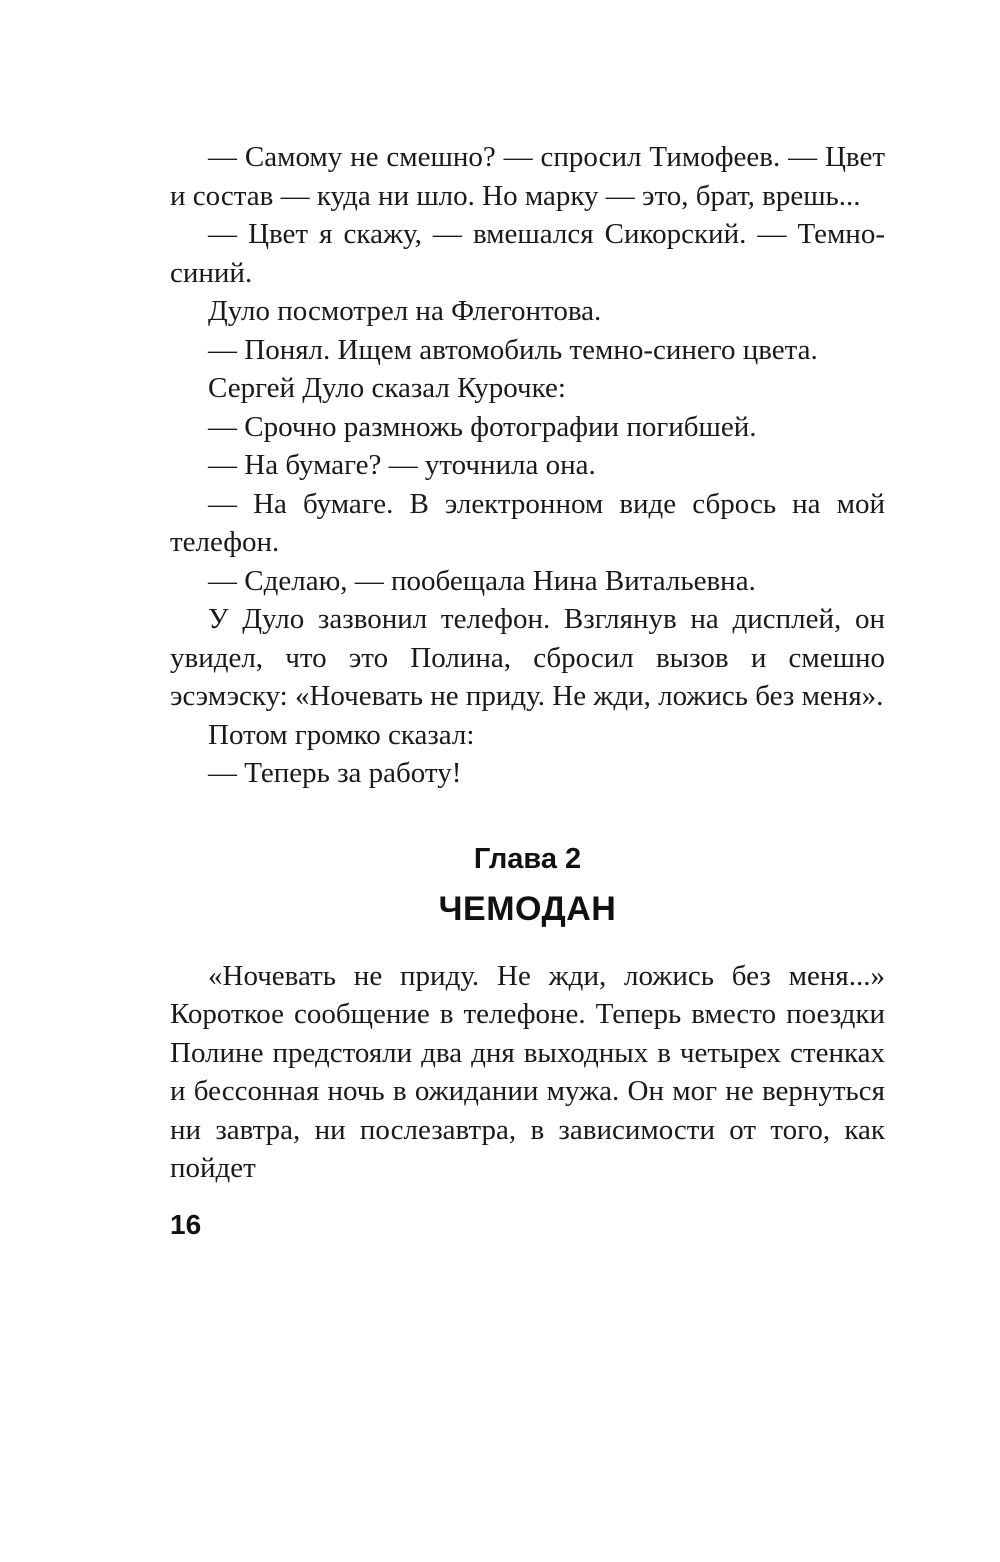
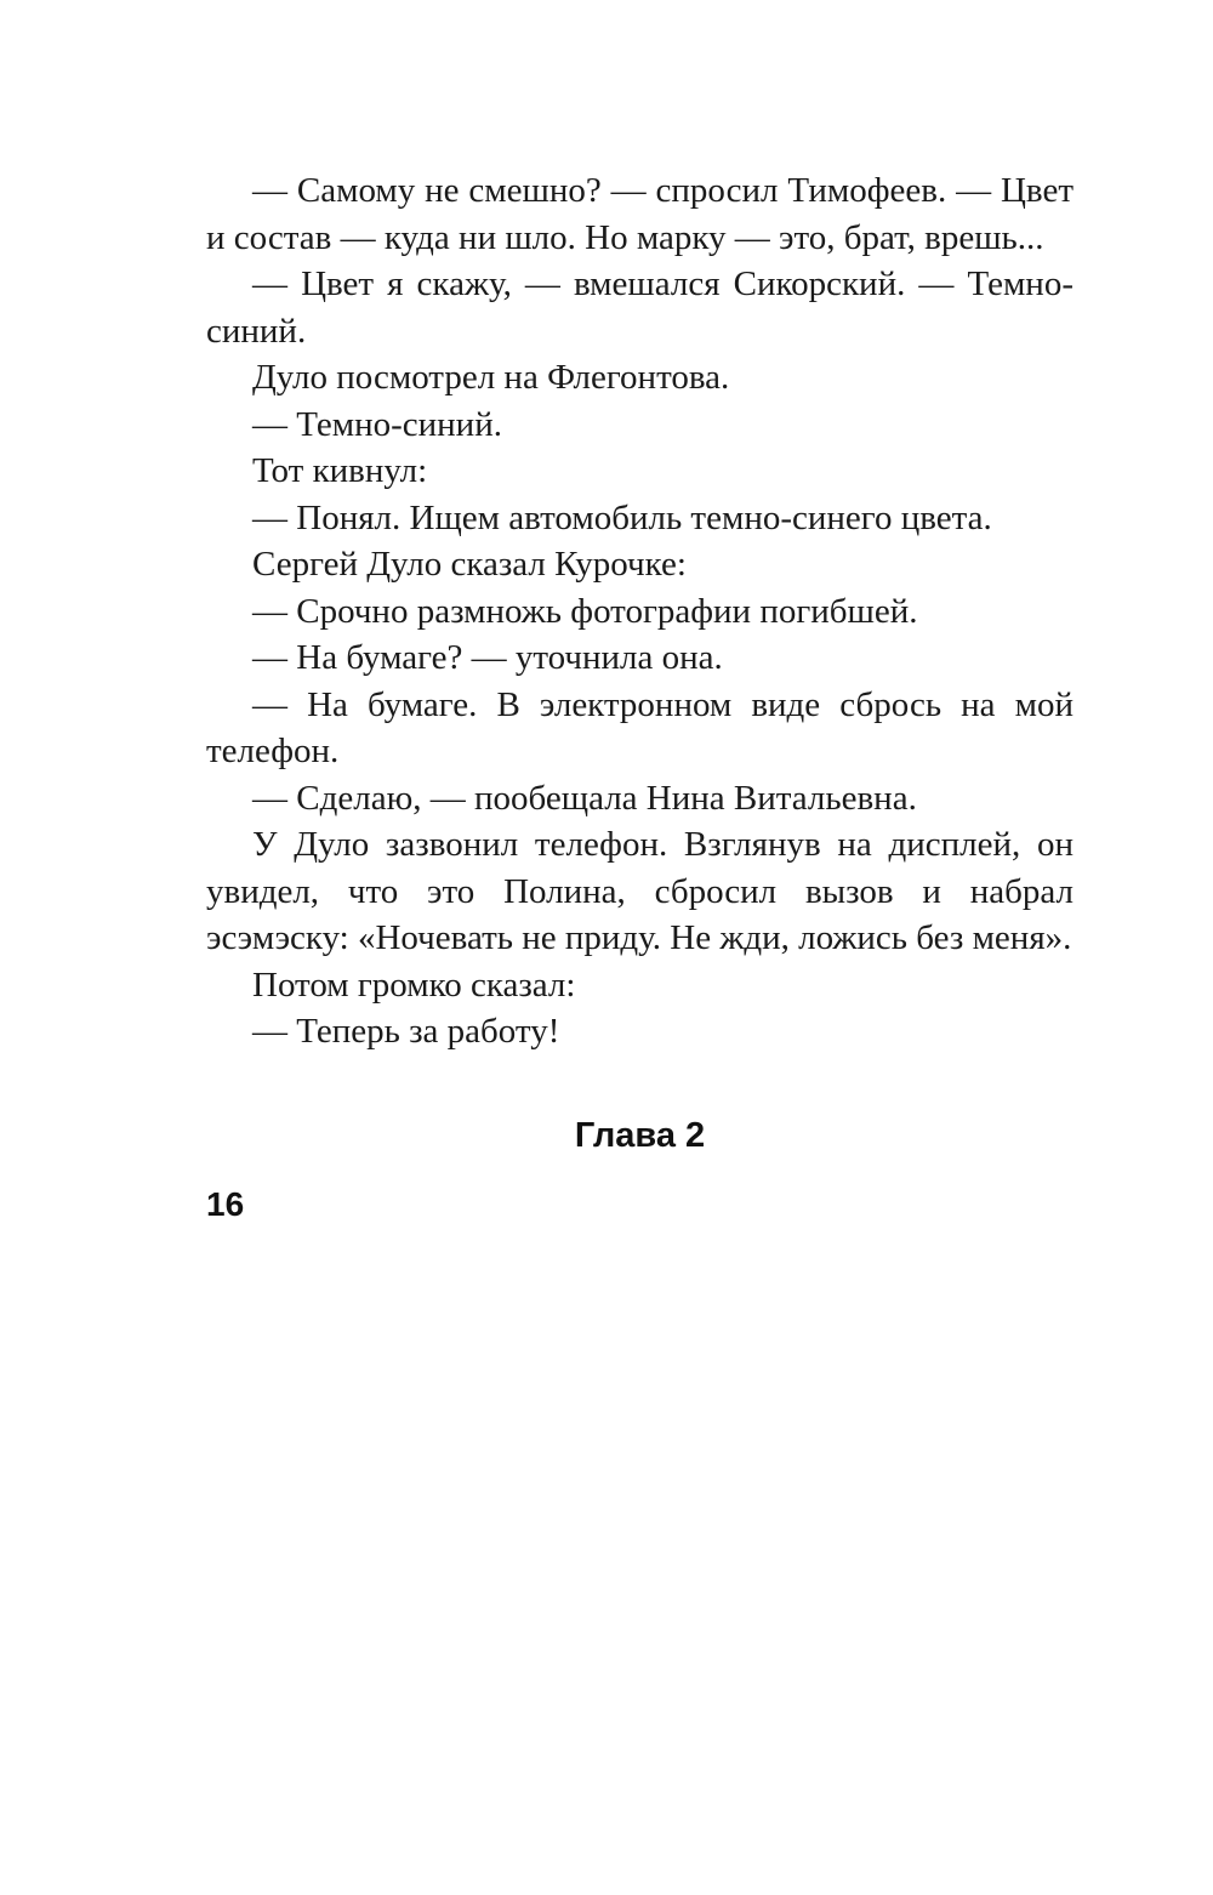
  — Самому не смешно? — спросил Тимофеев. — Цвет и состав — куда ни шло. Но марку — это, брат, врешь...
  — Цвет я скажу, — вмешался Сикорский. — Темно-синий.
  Дуло посмотрел на Флегонтова.
+ — Темно-синий.
+ Тот кивнул:
  — Понял. Ищем автомобиль темно-синего цвета.
  Сергей Дуло сказал Курочке:
  — Срочно размножь фотографии погибшей.
  — На бумаге? — уточнила она.
  — На бумаге. В электронном виде сбрось на мой телефон.
  — Сделаю, — пообещала Нина Витальевна.
- У Дуло зазвонил телефон. Взглянув на дисплей, он увидел, что это Полина, сбросил вызов и смешно эсэмэску: «Ночевать не приду. Не жди, ложись без меня».
+ У Дуло зазвонил телефон. Взглянув на дисплей, он увидел, что это Полина, сбросил вызов и набрал эсэмэску: «Ночевать не приду. Не жди, ложись без меня».
  Потом громко сказал:
  — Теперь за работу!
  Глава 2
- ЧЕМОДАН
- «Ночевать не приду. Не жди, ложись без меня...» Короткое сообщение в телефоне. Теперь вместо поездки Полине предстояли два дня выходных в четырех стенках и бессонная ночь в ожидании мужа. Он мог не вернуться ни завтра, ни послезавтра, в зависимости от того, как пойдет
  16
